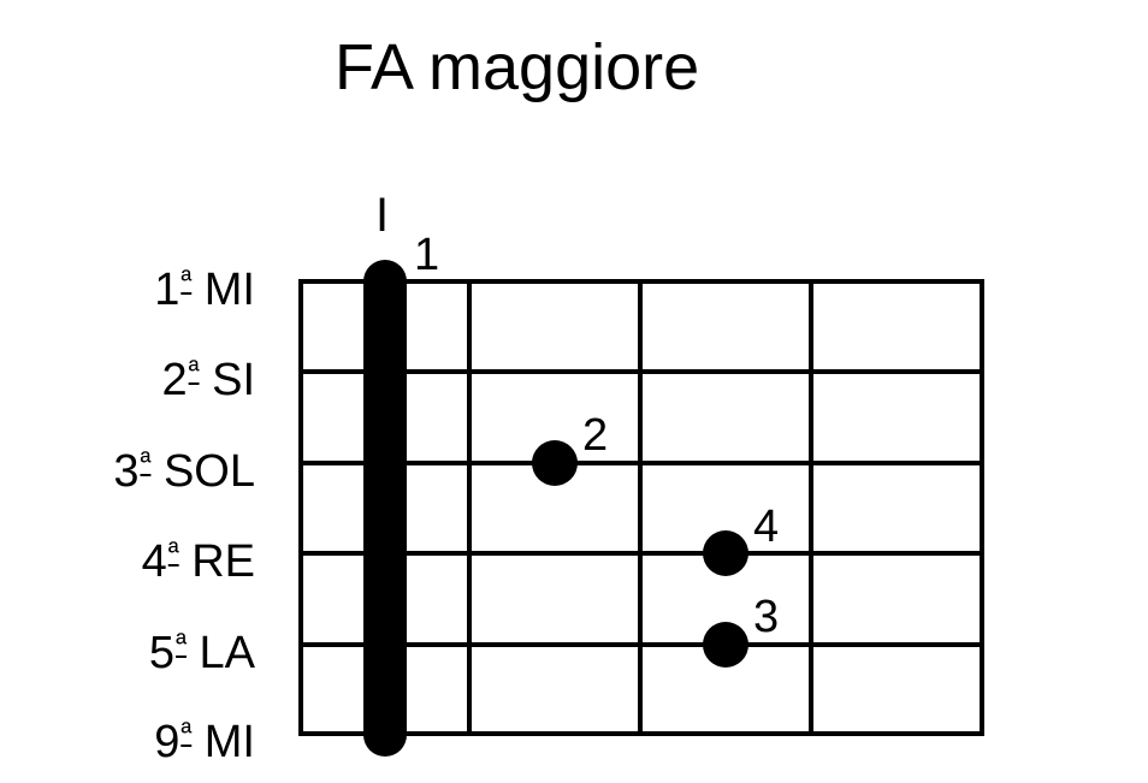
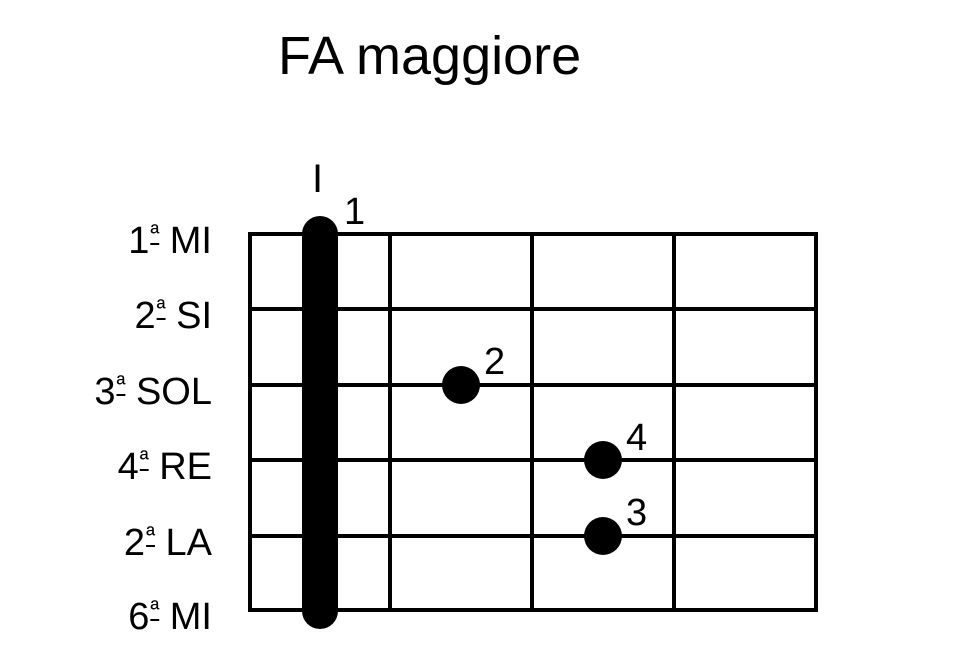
  FA maggiore
  I
  1ª MI
  2ª SI
  3ª SOL
  4ª RE
- 5ª LA
+ 2ª LA
- 9ª MI
+ 6ª MI
  1
  2
  4
  3
